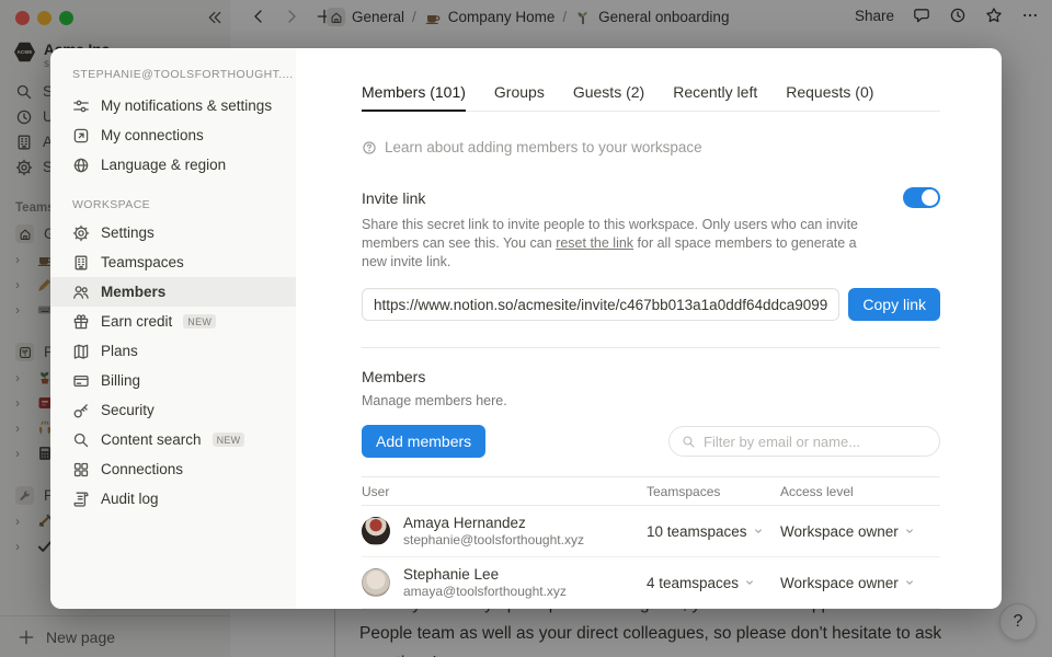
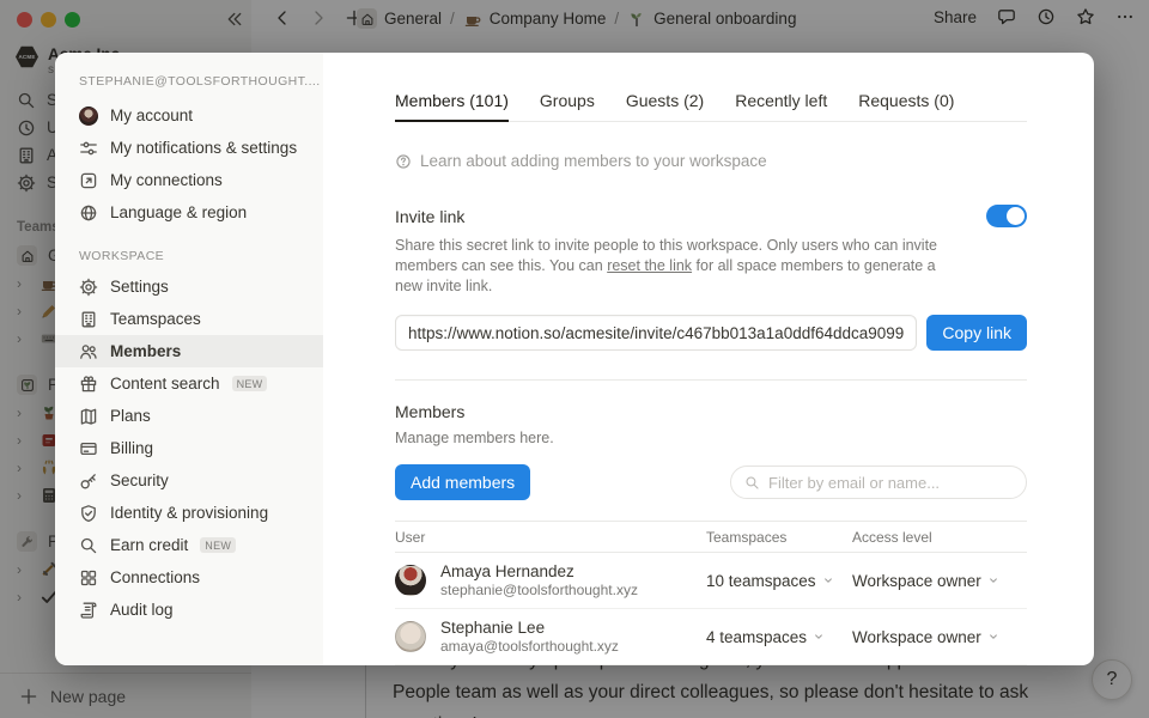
  General
  /
  Company Home
  /
  General onboarding
  Share
  s
  S
  U
  A
  S
  Team
  ›
  ›
  ›
  P
  ›
  ›
  ›
  ›
  P
  ›
  ›
  New page
  People team as well as your direct colleagues, so please don't hesitate to ask
  ?
  STEPHANIE@TOOLSFORTHOUGHT....
+ My account
  My notifications & settings
  My connections
  Language & region
  WORKSPACE
  Settings
  Teamspaces
  Members
- Earn credit
+ Content search
  NEW
  Plans
  Billing
  Security
+ Identity & provisioning
- Content search
+ Earn credit
  NEW
  Connections
  Audit log
  Members (101)
  Groups
  Guests (2)
  Recently left
  Requests (0)
  Learn about adding members to your workspace
  Invite link
  Share this secret link to invite people to this workspace. Only users who can invite members can see this. You can reset the link for all space members to generate a new invite link.
  https://www.notion.so/acmesite/invite/c467bb013a1a0ddf64ddca9099
  Copy link
  Members
  Manage members here.
  Add members
  Filter by email or name...
  User
  Teamspaces
  Access level
  Amaya Hernandez
  stephanie@toolsforthought.xyz
  10 teamspaces
  Workspace owner
  Stephanie Lee
  amaya@toolsforthought.xyz
  4 teamspaces
  Workspace owner
